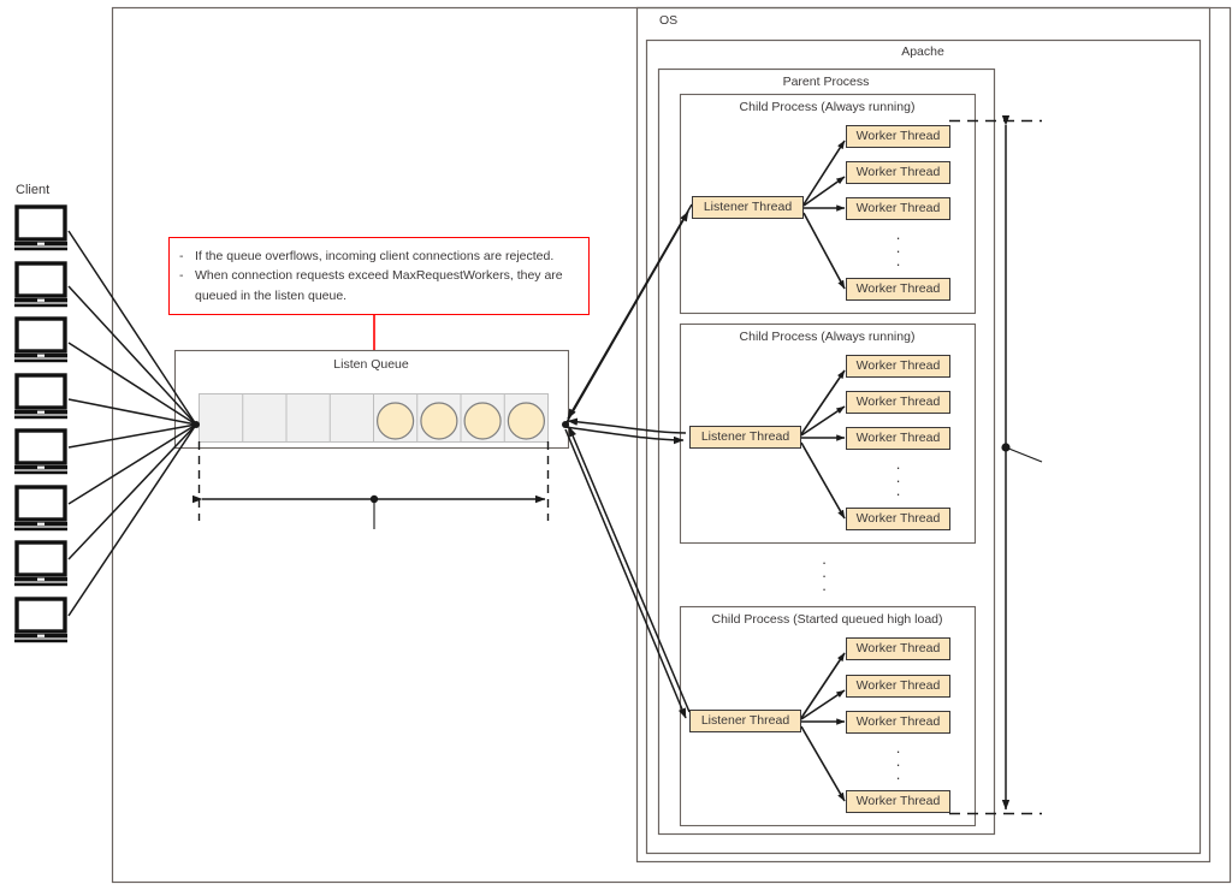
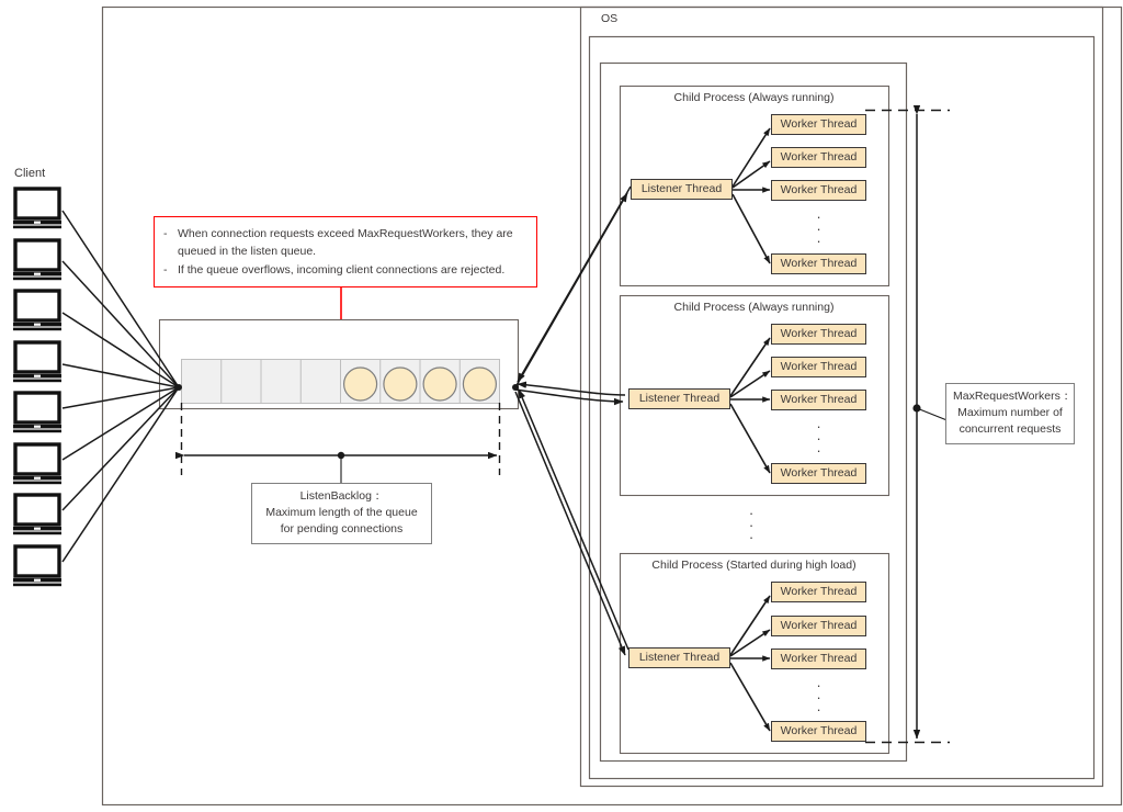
  Client
  OS
- Apache
- Parent Process
- Listen Queue
  -
- If the queue overflows, incoming client connections are rejected.
+ When connection requests exceed MaxRequestWorkers, they are queued in the listen queue.
  -
- When connection requests exceed MaxRequestWorkers, they are queued in the listen queue.
+ If the queue overflows, incoming client connections are rejected.
+ ListenBacklog：
+ Maximum length of the queue
+ for pending connections
+ MaxRequestWorkers：
+ Maximum number of
+ concurrent requests
  Child Process (Always running)
  Listener Thread
  Worker Thread
  Worker Thread
  Worker Thread
  .
  .
  .
  Worker Thread
  Child Process (Always running)
  Listener Thread
  Worker Thread
  Worker Thread
  Worker Thread
  .
  .
  .
  Worker Thread
  .
  .
  .
- Child Process (Started queued high load)
+ Child Process (Started during high load)
  Listener Thread
  Worker Thread
  Worker Thread
  Worker Thread
  .
  .
  .
  Worker Thread
